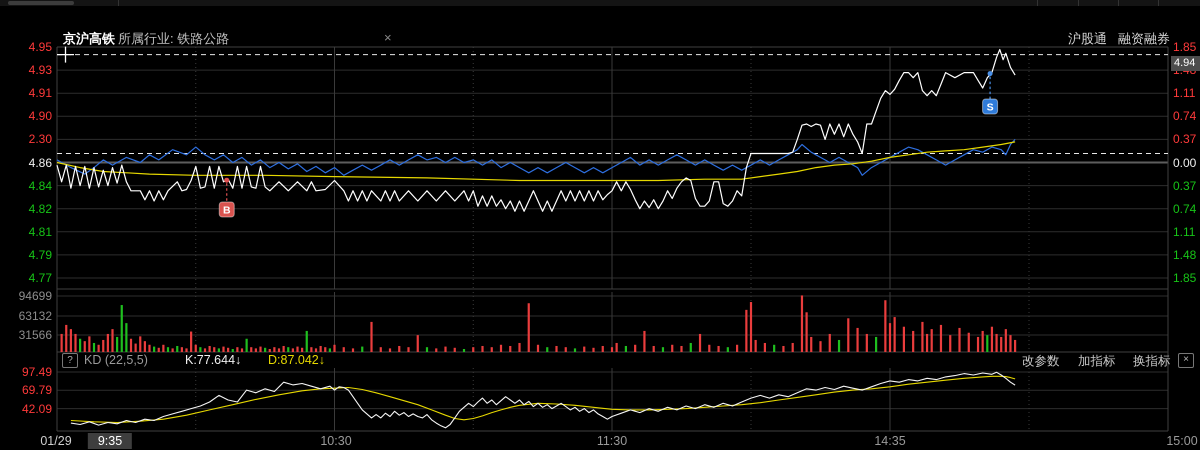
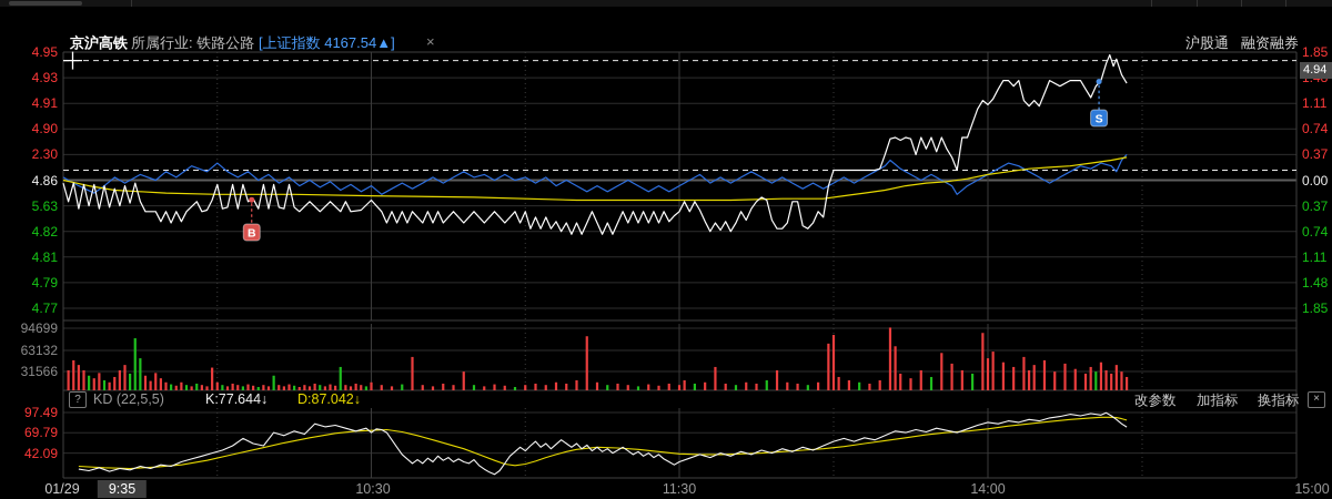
  京沪高铁
  所属行业: 铁路公路
+ [上证指数 4167.54▲]
  ×
  沪股通
  融资融券
  B
  S
  4.95
  4.93
  4.91
  4.90
  2.30
  4.86
- 4.84
+ 5.63
  4.82
  4.81
  4.79
  4.77
  1.85
  1.11
  0.74
  0.37
  0.00
  0.37
  0.74
  1.11
  1.48
  1.85
  94699
  63132
  31566
  97.49
  69.79
  42.09
  4.94
  ?
  KD (22,5,5)
  K:77.644↓
  D:87.042↓
  改参数
  加指标
  换指标
  ×
  01/29
  9:35
  10:30
  11:30
- 14:35
+ 14:00
  15:00
